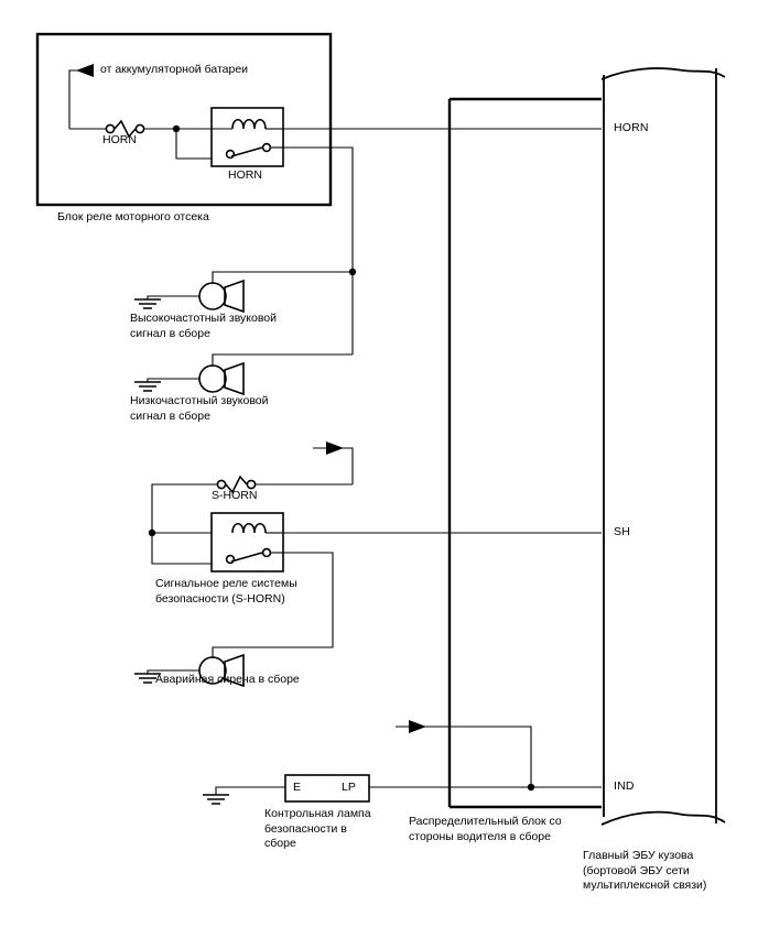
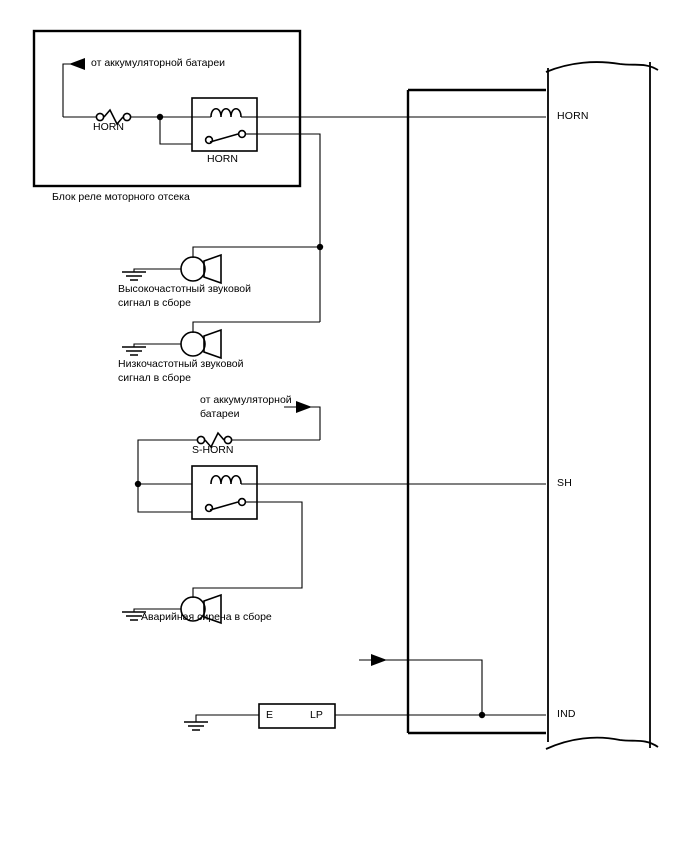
  от аккумуляторной батареи
  HORN
  HORN
  Блок реле моторного отсека
  Высокочастотный звуковой
  сигнал в сборе
  Низкочастотный звуковой
  сигнал в сборе
+ от аккумуляторной
+ батареи
  S-HORN
- Сигнальное реле системы
- безопасности (S-HORN)
  Аварийная сирена в сборе
  E
  LP
- Контрольная лампа
- безопасности в
- сборе
- Распределительный блок со
- стороны водителя в сборе
- Главный ЭБУ кузова
- (бортовой ЭБУ сети
- мультиплексной связи)
  HORN
  SH
  IND
